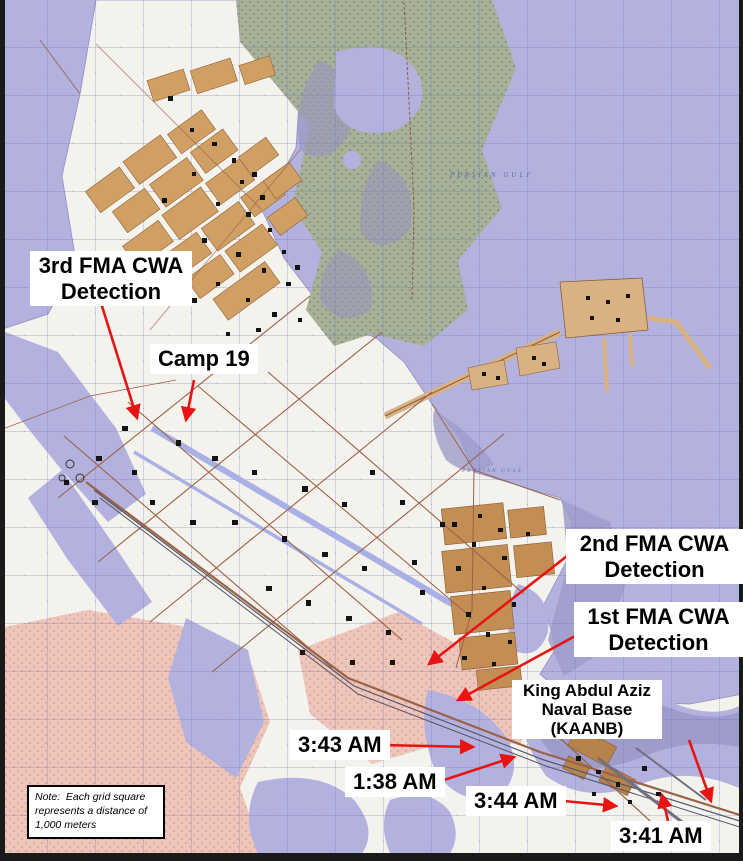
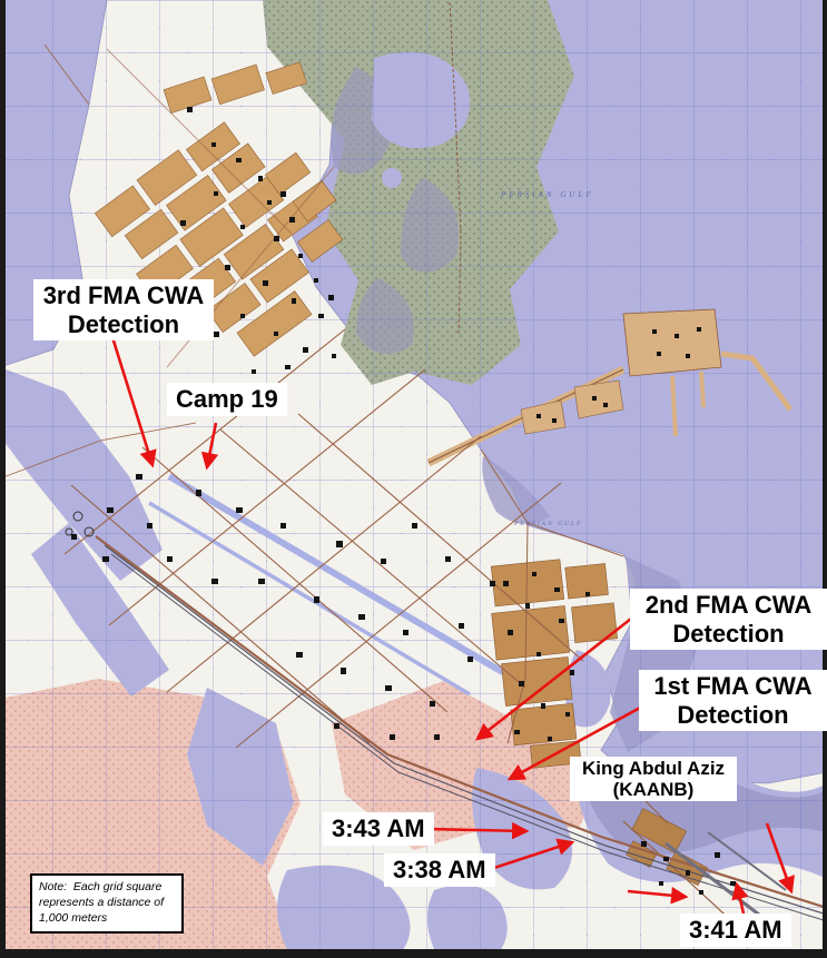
  PERSIAN GULF
  3rd FMA CWA
  Detection
  Camp 19
  2nd FMA CWA
  Detection
  1st FMA CWA
  Detection
  King Abdul Aziz
- Naval Base
  (KAANB)
  3:43 AM
- 1:38 AM
+ 3:38 AM
- 3:44 AM
  3:41 AM
  Note: Each grid square
  represents a distance of
  1,000 meters
